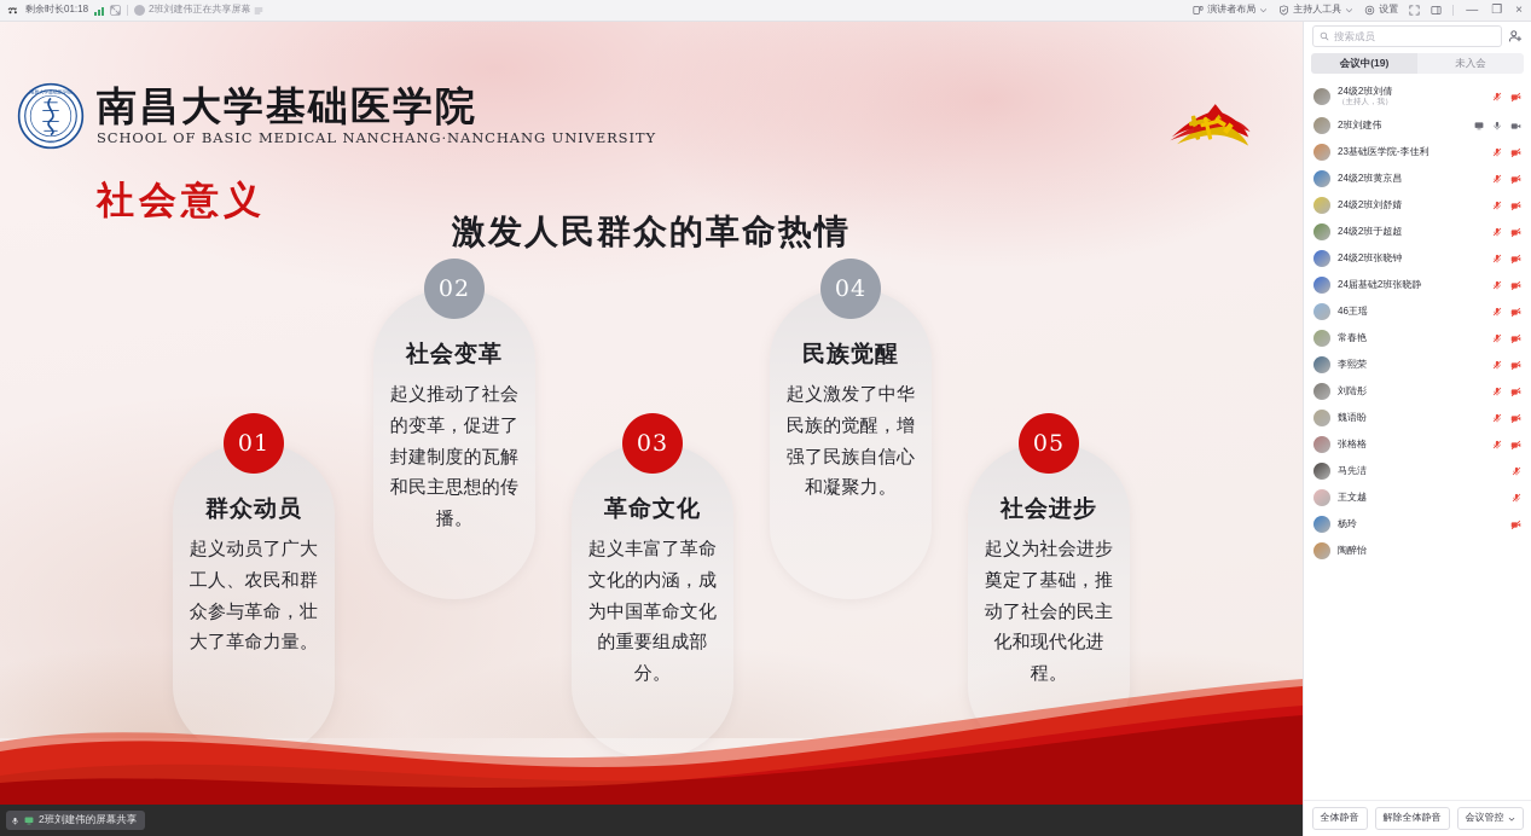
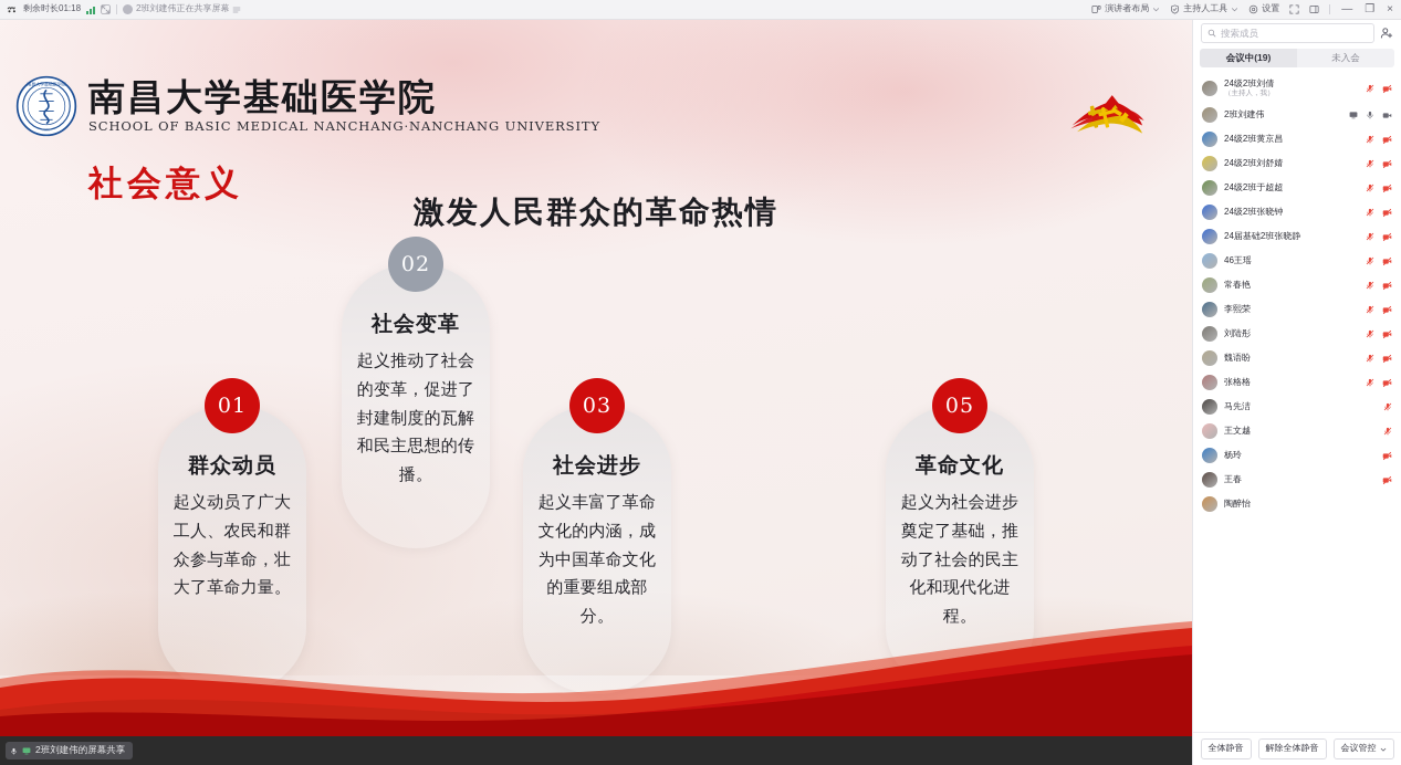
  剩余时长01:18
  2班刘建伟正在共享屏幕
  演讲者布局
  主持人工具
  设置
  —
  ❐
  ×
  南昌大学基础医学院
  SCHOOL OF BASIC MEDICAL NANCHANG·NANCHANG UNIVERSITY
  社会意义
  激发人民群众的革命热情
  02
  社会变革
  起义推动了社会的变革，促进了封建制度的瓦解和民主思想的传播。
- 04
- 民族觉醒
- 起义激发了中华民族的觉醒，增强了民族自信心和凝聚力。
  01
  群众动员
  起义动员了广大工人、农民和群众参与革命，壮大了革命力量。
  03
- 革命文化
+ 社会进步
  起义丰富了革命文化的内涵，成为中国革命文化的重要组成部分。
  05
- 社会进步
+ 革命文化
  起义为社会进步奠定了基础，推动了社会的民主化和现代化进程。
  2班刘建伟的屏幕共享
  搜索成员
  会议中(19)
  未入会
  24级2班刘倩
  2班刘建伟
- 23基础医学院-李佳利
  24级2班黄京昌
  24级2班刘舒婧
  24级2班于超超
  24级2班张晓钟
  24届基础2班张晓静
  46王瑶
  常春艳
  李熙荣
  刘陆彤
  魏语盼
  张格格
  马先洁
  王文越
  杨玲
+ 王春
  陶醉怡
  全体静音
  解除全体静音
  会议管控
